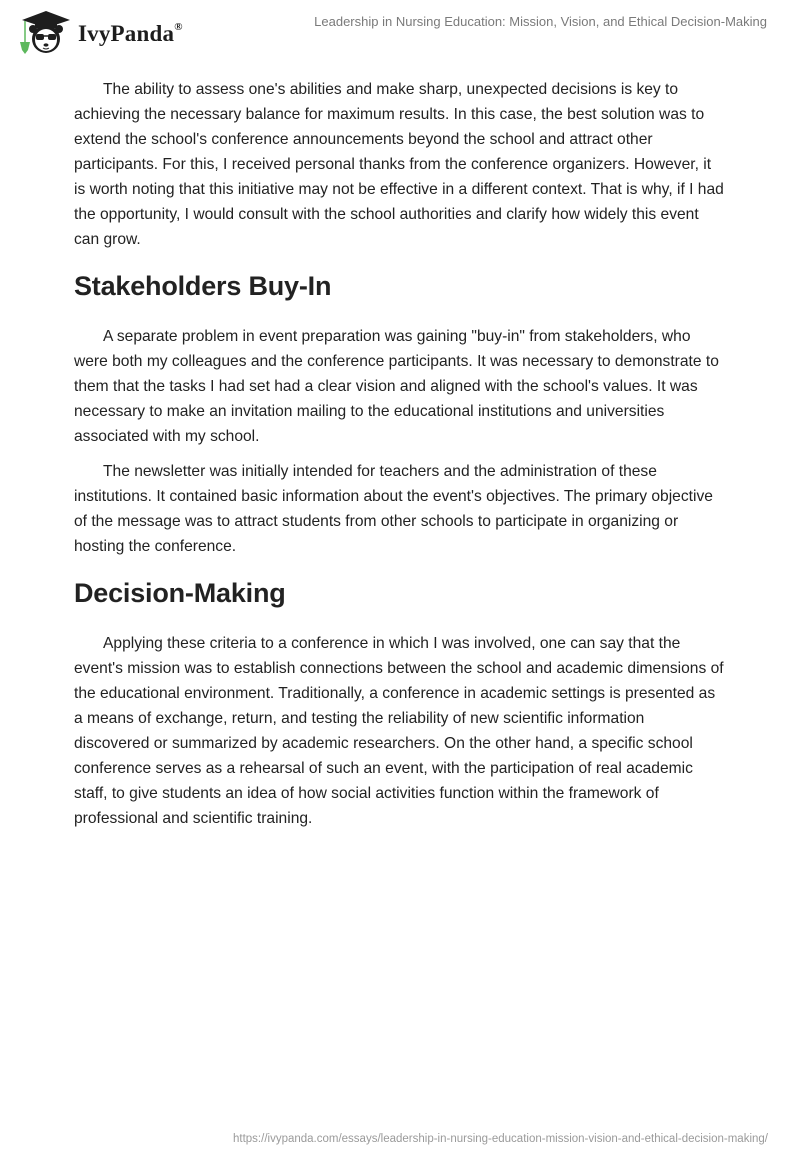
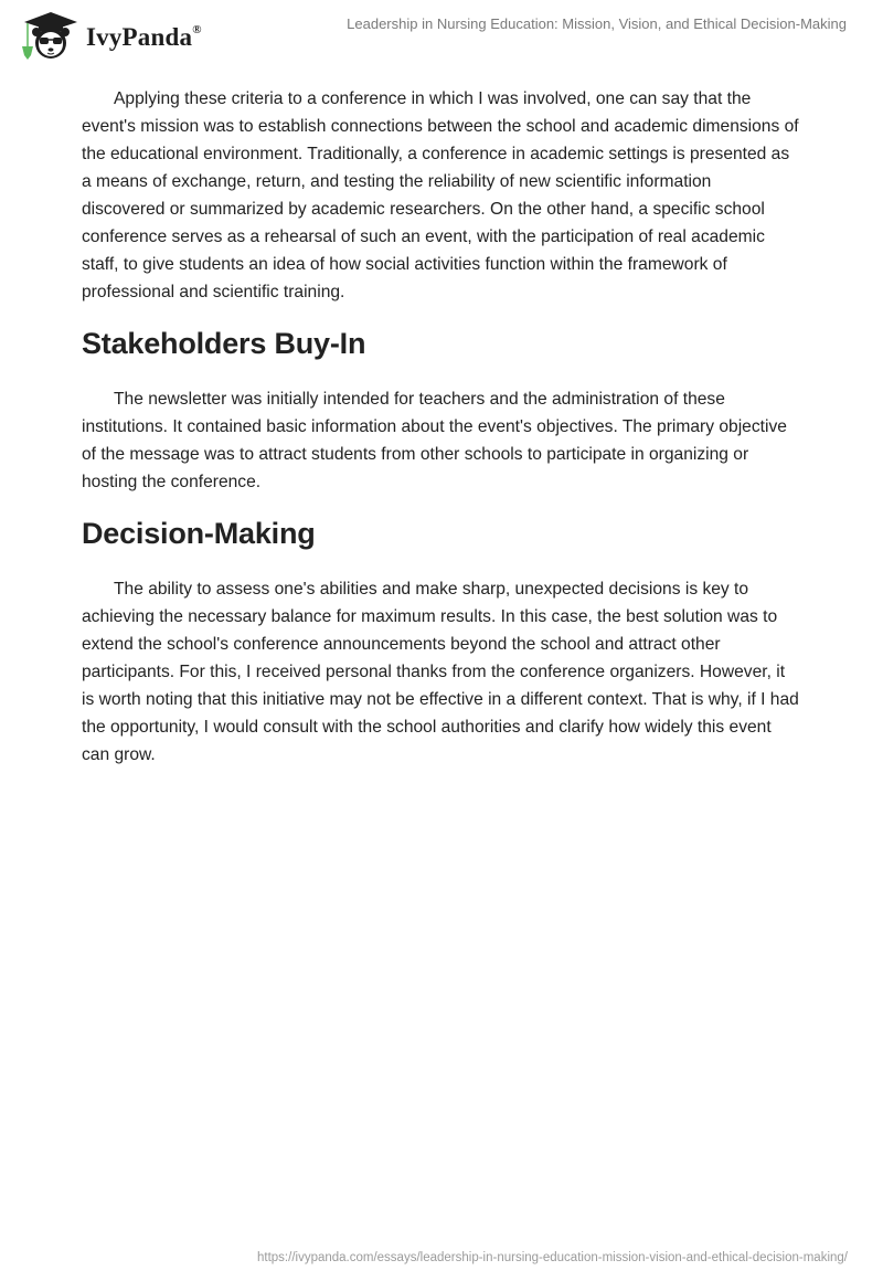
  IvyPanda®
  Leadership in Nursing Education: Mission, Vision, and Ethical Decision-Making
- The ability to assess one's abilities and make sharp, unexpected decisions is key to achieving the necessary balance for maximum results. In this case, the best solution was to extend the school's conference announcements beyond the school and attract other participants. For this, I received personal thanks from the conference organizers. However, it is worth noting that this initiative may not be effective in a different context. That is why, if I had the opportunity, I would consult with the school authorities and clarify how widely this event can grow.
+ Applying these criteria to a conference in which I was involved, one can say that the event's mission was to establish connections between the school and academic dimensions of the educational environment. Traditionally, a conference in academic settings is presented as a means of exchange, return, and testing the reliability of new scientific information discovered or summarized by academic researchers. On the other hand, a specific school conference serves as a rehearsal of such an event, with the participation of real academic staff, to give students an idea of how social activities function within the framework of professional and scientific training.
  Stakeholders Buy-In
- A separate problem in event preparation was gaining "buy-in" from stakeholders, who were both my colleagues and the conference participants. It was necessary to demonstrate to them that the tasks I had set had a clear vision and aligned with the school's values. It was necessary to make an invitation mailing to the educational institutions and universities associated with my school.
  The newsletter was initially intended for teachers and the administration of these institutions. It contained basic information about the event's objectives. The primary objective of the message was to attract students from other schools to participate in organizing or hosting the conference.
  Decision-Making
- Applying these criteria to a conference in which I was involved, one can say that the event's mission was to establish connections between the school and academic dimensions of the educational environment. Traditionally, a conference in academic settings is presented as a means of exchange, return, and testing the reliability of new scientific information discovered or summarized by academic researchers. On the other hand, a specific school conference serves as a rehearsal of such an event, with the participation of real academic staff, to give students an idea of how social activities function within the framework of professional and scientific training.
+ The ability to assess one's abilities and make sharp, unexpected decisions is key to achieving the necessary balance for maximum results. In this case, the best solution was to extend the school's conference announcements beyond the school and attract other participants. For this, I received personal thanks from the conference organizers. However, it is worth noting that this initiative may not be effective in a different context. That is why, if I had the opportunity, I would consult with the school authorities and clarify how widely this event can grow.
  https://ivypanda.com/essays/leadership-in-nursing-education-mission-vision-and-ethical-decision-making/
